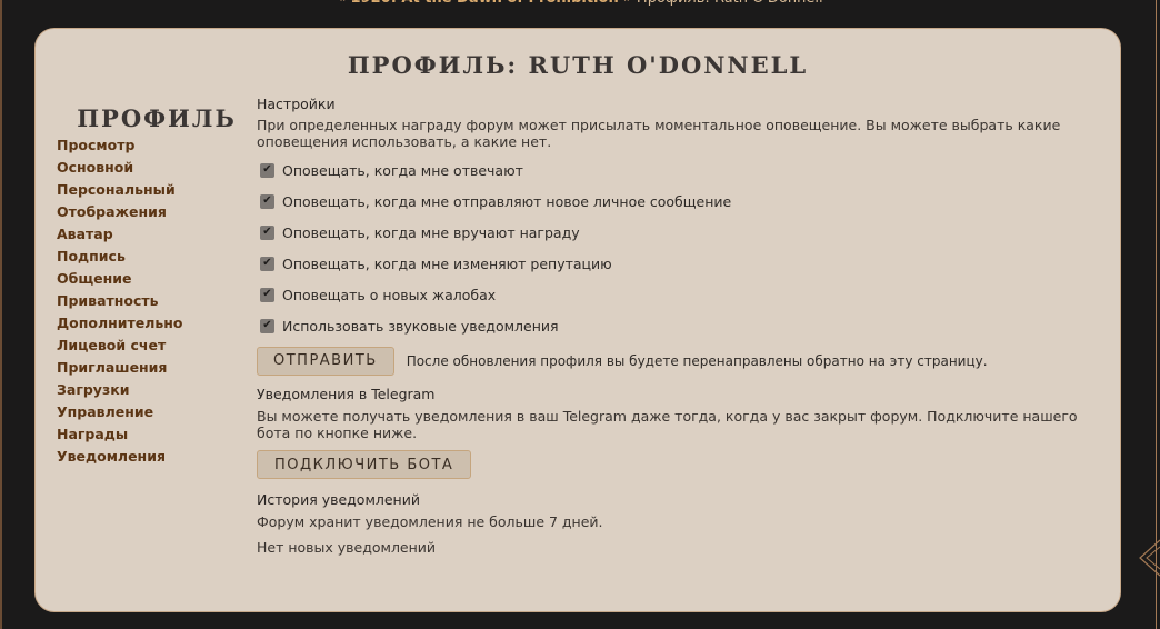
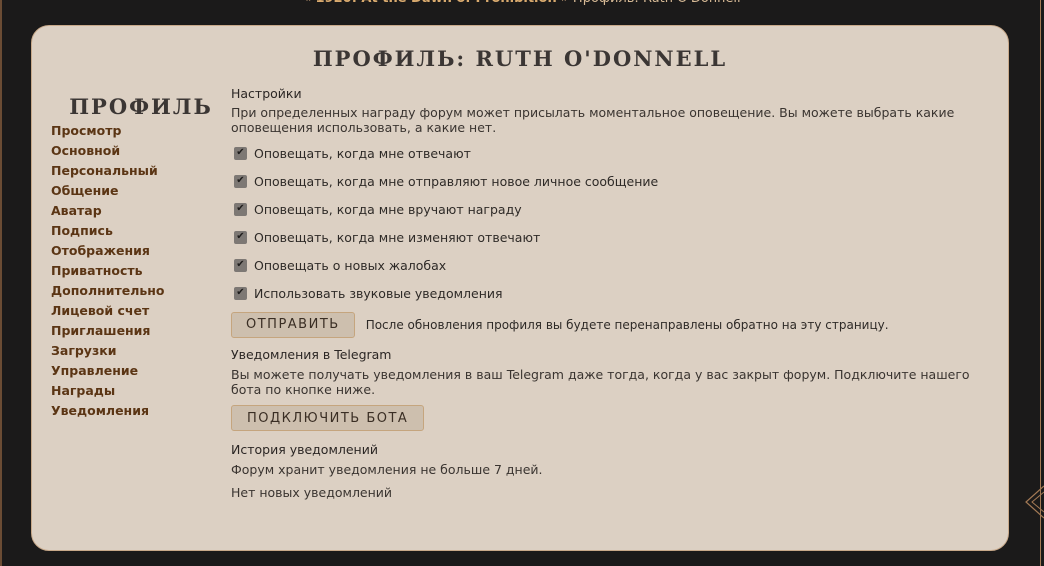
  ПРОФИЛЬ: RUTH O'DONNELL
  ПРОФИЛЬ
  Просмотр
  Основной
  Персональный
- Отображения
+ Общение
  Аватар
  Подпись
- Общение
+ Отображения
  Приватность
  Дополнительно
  Лицевой счет
  Приглашения
  Загрузки
  Управление
  Награды
  Уведомления
  Настройки
  При определенных награду форум может присылать моментальное оповещение. Вы можете выбрать какие оповещения использовать, а какие нет.
  ✔
  Оповещать, когда мне отвечают
  ✔
  Оповещать, когда мне отправляют новое личное сообщение
  ✔
  Оповещать, когда мне вручают награду
  ✔
- Оповещать, когда мне изменяют репутацию
+ Оповещать, когда мне изменяют отвечают
  ✔
  Оповещать о новых жалобах
  ✔
  Использовать звуковые уведомления
  ОТПРАВИТЬ
  После обновления профиля вы будете перенаправлены обратно на эту страницу.
  Уведомления в Telegram
  Вы можете получать уведомления в ваш Telegram даже тогда, когда у вас закрыт форум. Подключите нашего бота по кнопке ниже.
  ПОДКЛЮЧИТЬ БОТА
  История уведомлений
  Форум хранит уведомления не больше 7 дней.
  Нет новых уведомлений
